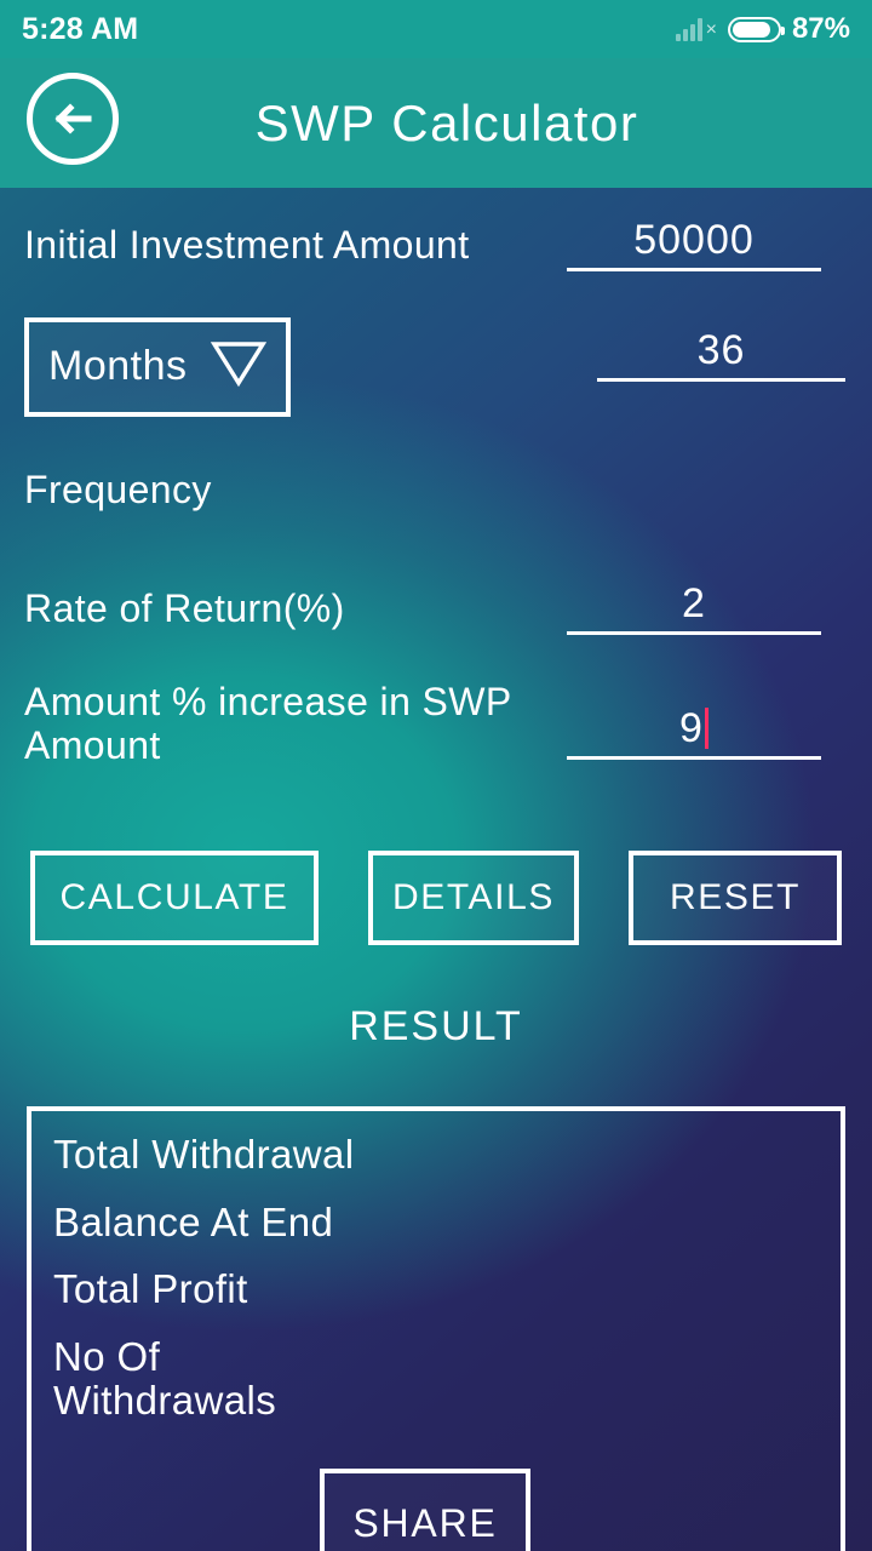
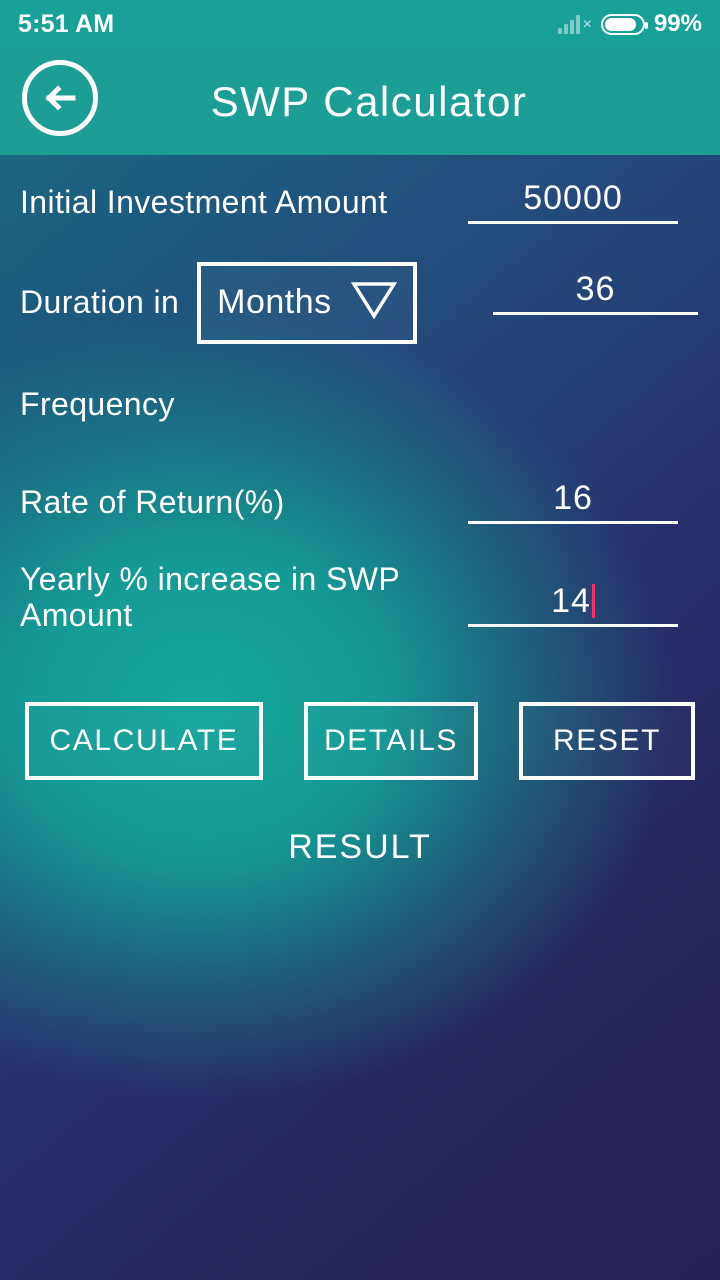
- 5:28 AM
+ 5:51 AM
  ×
- 87%
+ 99%
  SWP Calculator
  Initial Investment Amount
  50000
+ Duration in
  Months
  36
  Frequency
  Rate of Return(%)
- 2
+ 16
- Amount % increase in SWP Amount
+ Yearly % increase in SWP Amount
- 9
+ 14
  CALCULATE
  DETAILS
  RESET
  RESULT
- Total Withdrawal
- Balance At End
- Total Profit
- No Of
- Withdrawals
- SHARE
